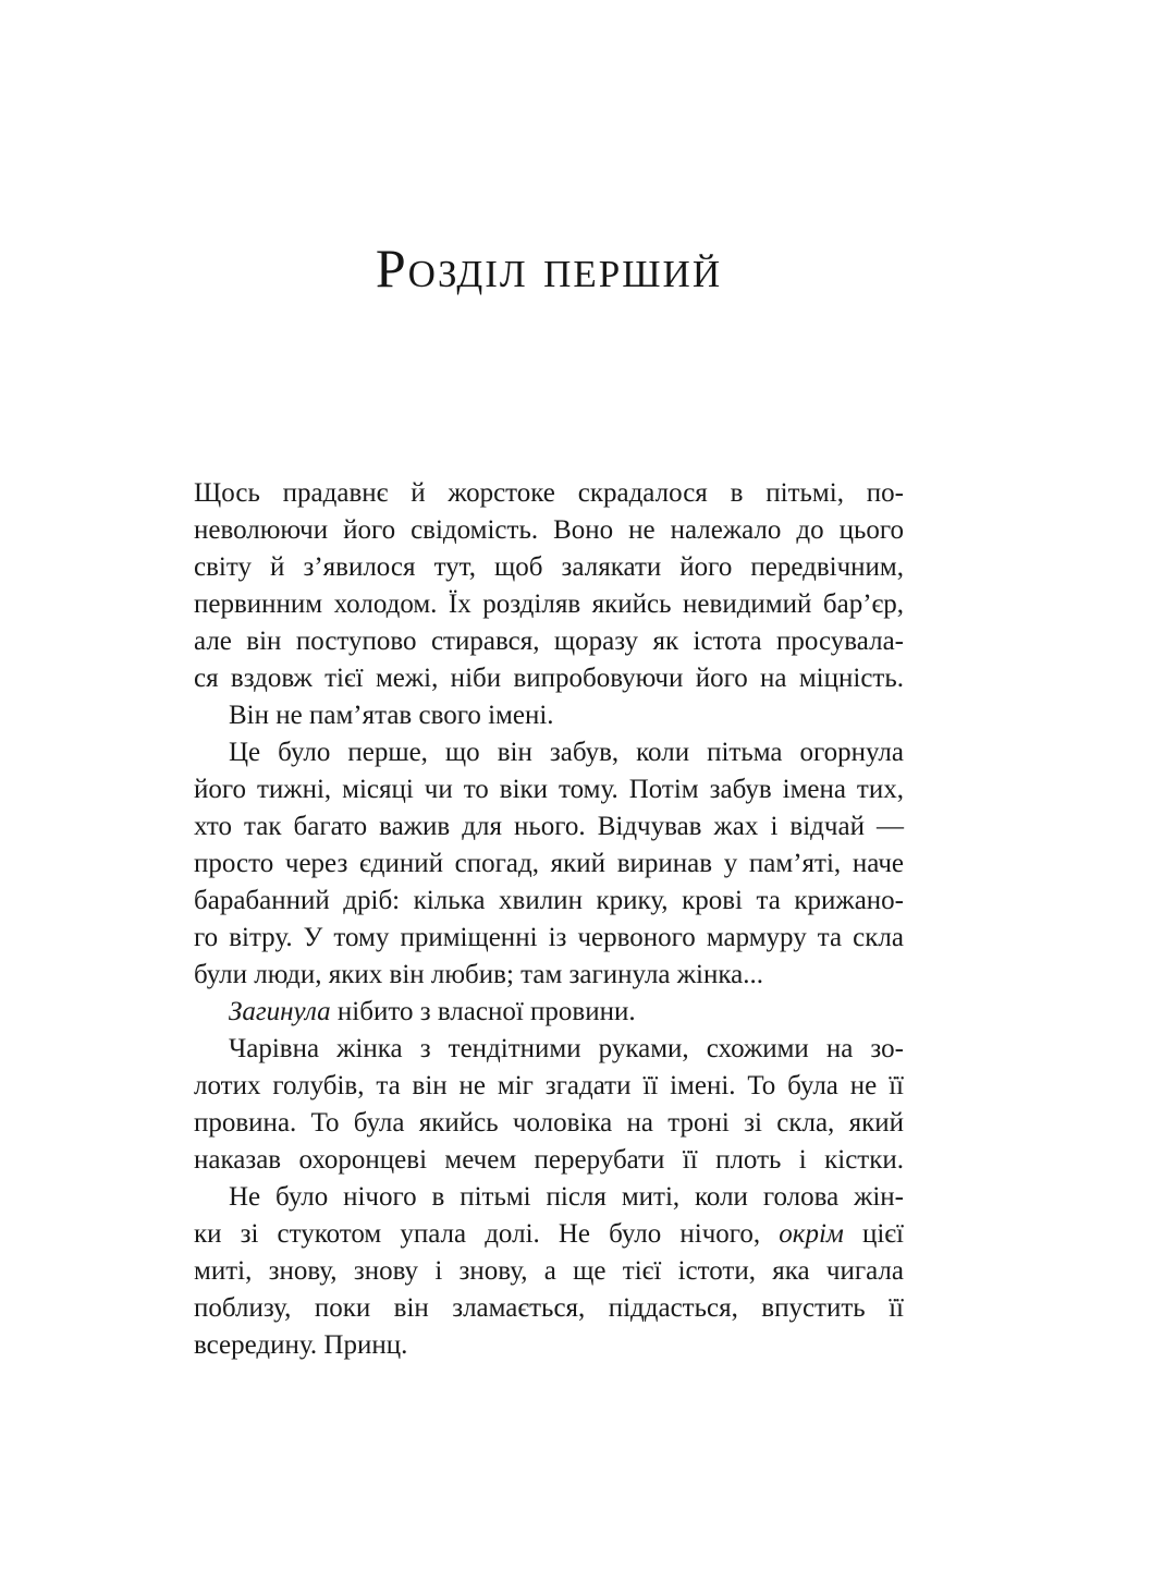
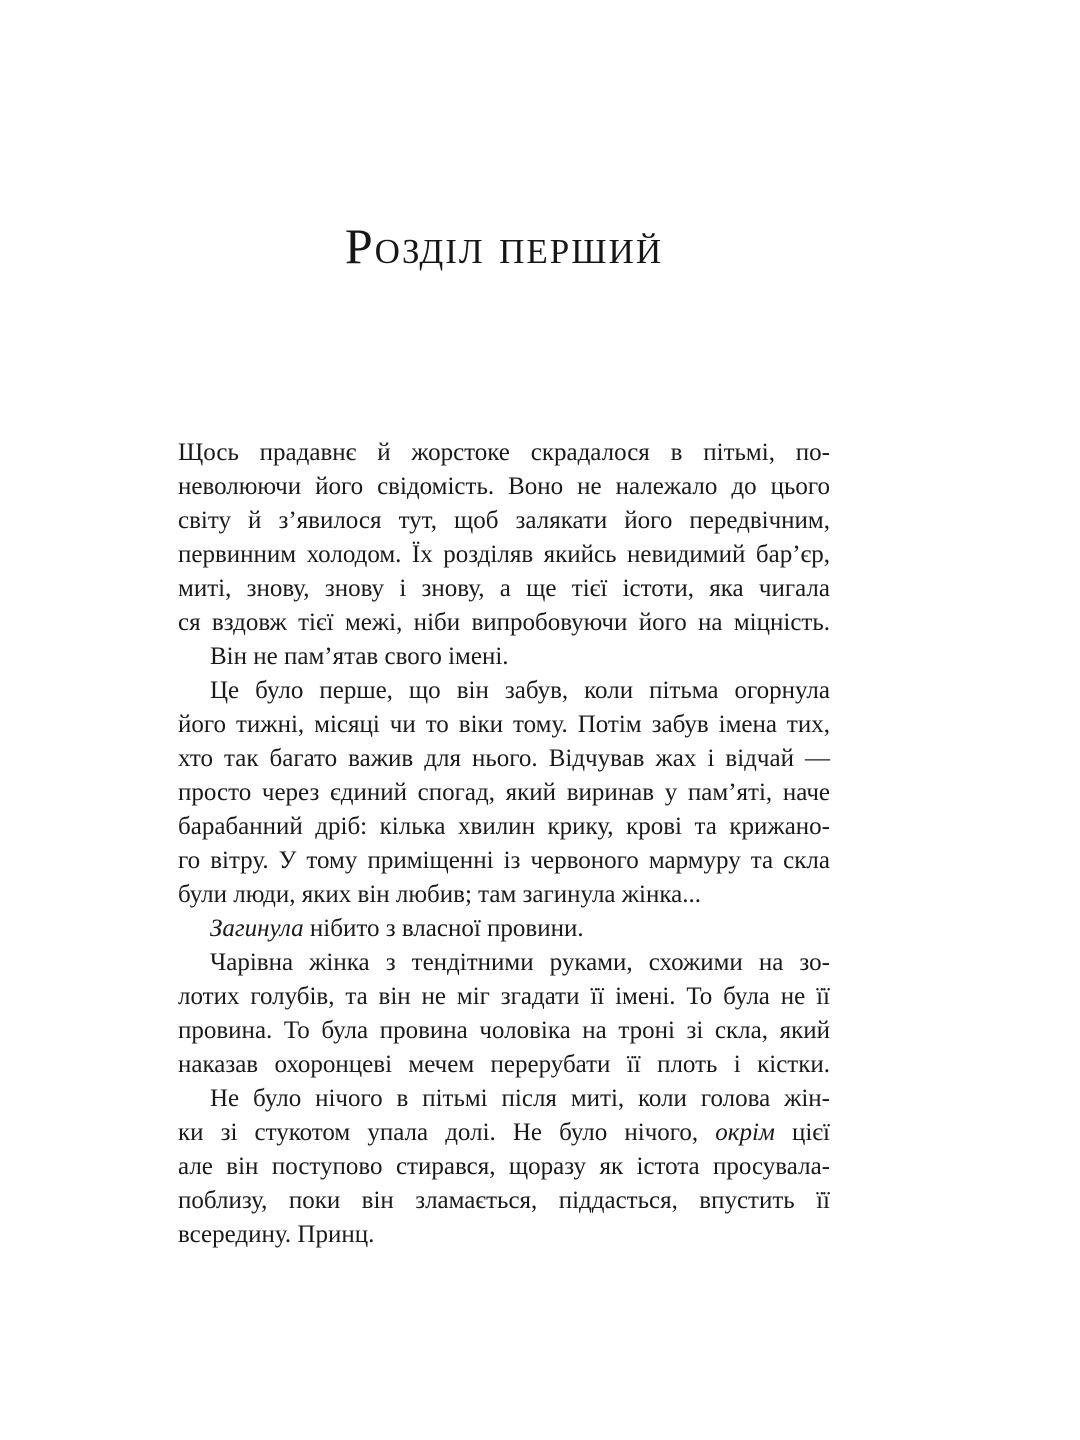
  Розділ перший
  Щось прадавнє й жорстоке скрадалося в пітьмі, по-
  неволюючи його свідомість. Воно не належало до цього
  світу й з’явилося тут, щоб залякати його передвічним,
  первинним холодом. Їх розділяв якийсь невидимий бар’єр,
- але він поступово стирався, щоразу як істота просувала-
+ миті, знову, знову і знову, а ще тієї істоти, яка чигала
  ся вздовж тієї межі, ніби випробовуючи його на міцність.
  Він не пам’ятав свого імені.
  Це було перше, що він забув, коли пітьма огорнула
  його тижні, місяці чи то віки тому. Потім забув імена тих,
  хто так багато важив для нього. Відчував жах і відчай —
  просто через єдиний спогад, який виринав у пам’яті, наче
  барабанний дріб: кілька хвилин крику, крові та крижано-
  го вітру. У тому приміщенні із червоного мармуру та скла
  були люди, яких він любив; там загинула жінка...
  Загинула нібито з власної провини.
  Чарівна жінка з тендітними руками, схожими на зо-
  лотих голубів, та він не міг згадати її імені. То була не її
- провина. То була якийсь чоловіка на троні зі скла, який
+ провина. То була провина чоловіка на троні зі скла, який
  наказав охоронцеві мечем перерубати її плоть і кістки.
  Не було нічого в пітьмі після миті, коли голова жін-
  ки зі стукотом упала долі. Не було нічого, окрім цієї
- миті, знову, знову і знову, а ще тієї істоти, яка чигала
+ але він поступово стирався, щоразу як істота просувала-
  поблизу, поки він зламається, піддасться, впустить її
  всередину. Принц.
